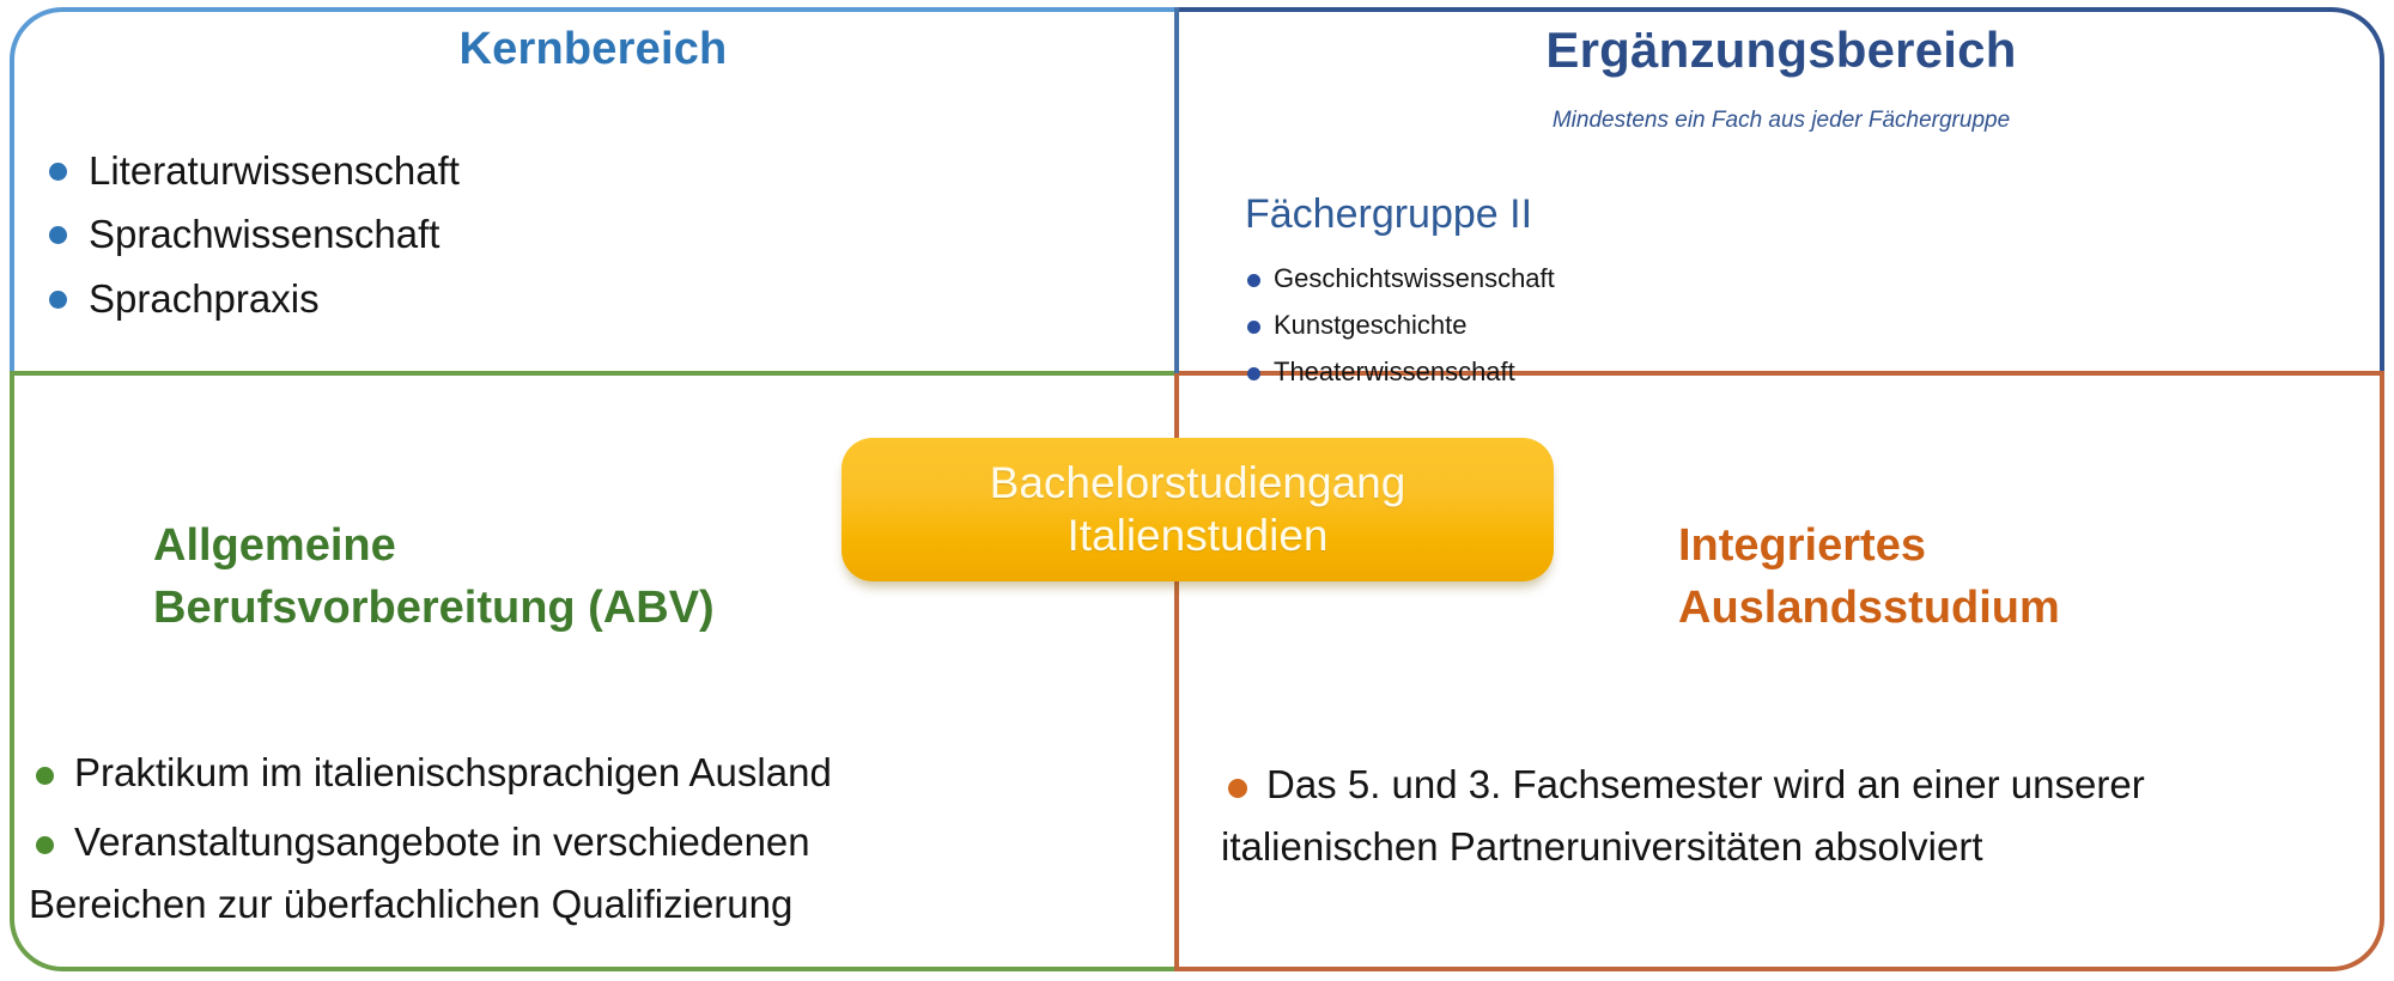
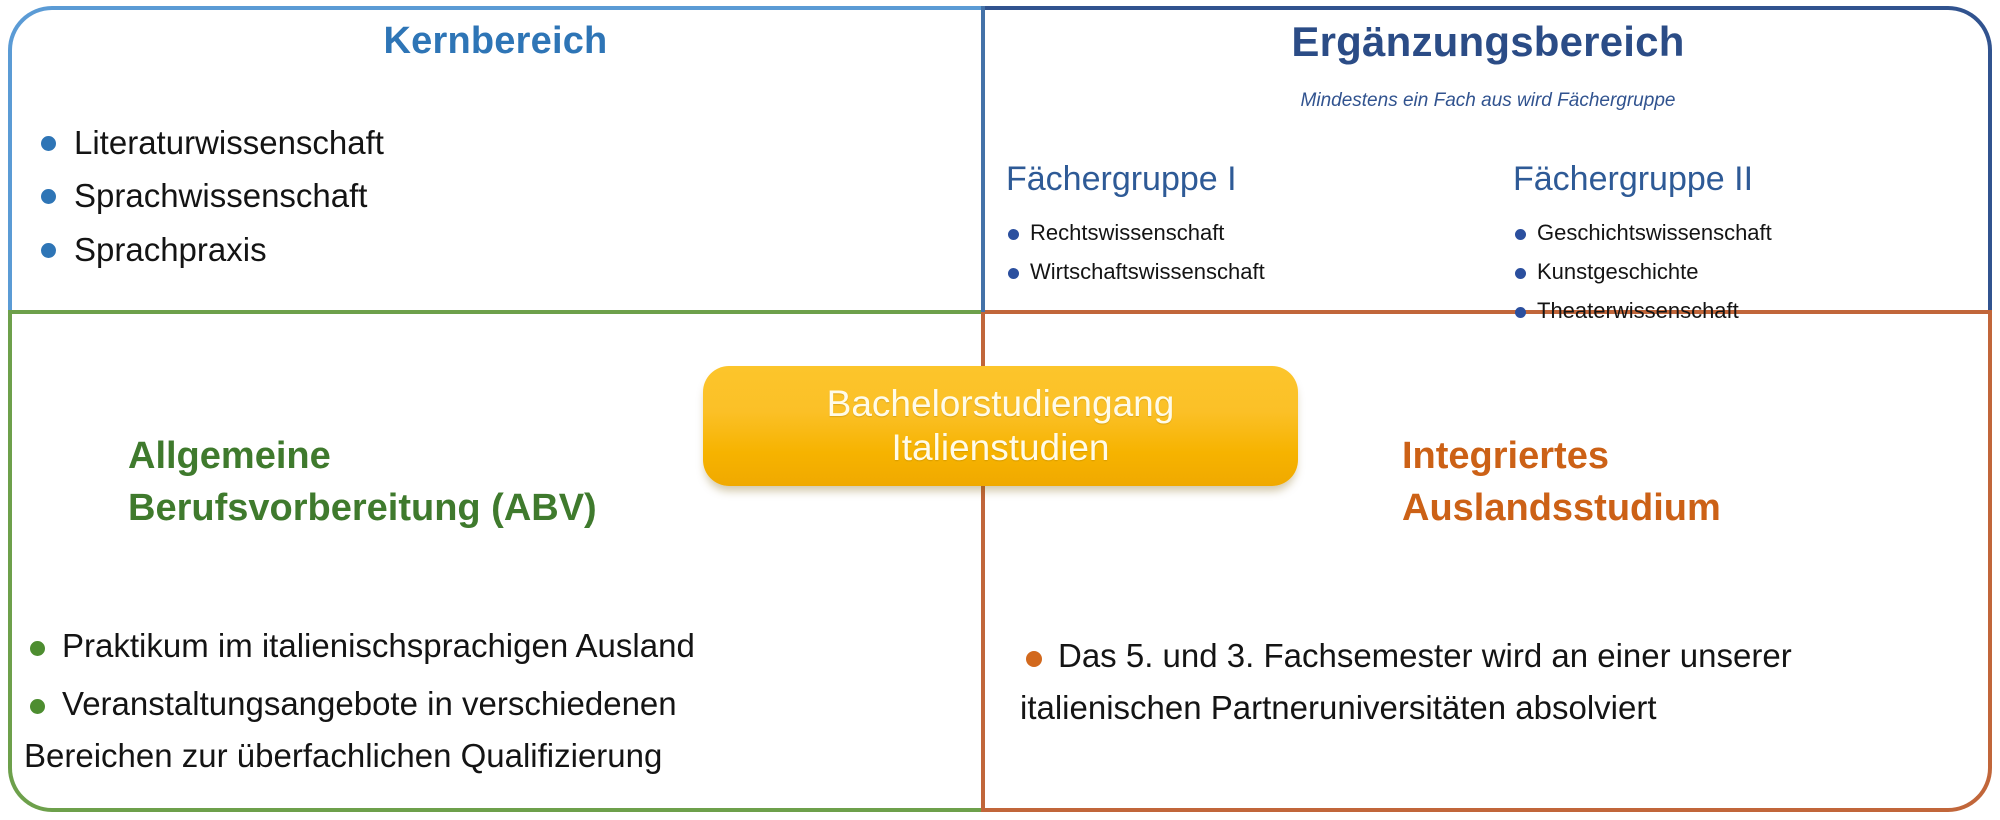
  Kernbereich
  Literaturwissenschaft
  Sprachwissenschaft
  Sprachpraxis
  Ergänzungsbereich
- Mindestens ein Fach aus jeder Fächergruppe
+ Mindestens ein Fach aus wird Fächergruppe
+ Fächergruppe I
+ Rechtswissenschaft
+ Wirtschaftswissenschaft
  Fächergruppe II
  Geschichtswissenschaft
  Kunstgeschichte
  Theaterwissenschaft
  Allgemeine Berufsvorbereitung (ABV)
  Praktikum im italienischsprachigen Ausland
  Veranstaltungsangebote in verschiedenen
  Bereichen zur überfachlichen Qualifizierung
  Integriertes Auslandsstudium
  Das 5. und 3. Fachsemester wird an einer unserer
  italienischen Partneruniversitäten absolviert
  Bachelorstudiengang
  Italienstudien
